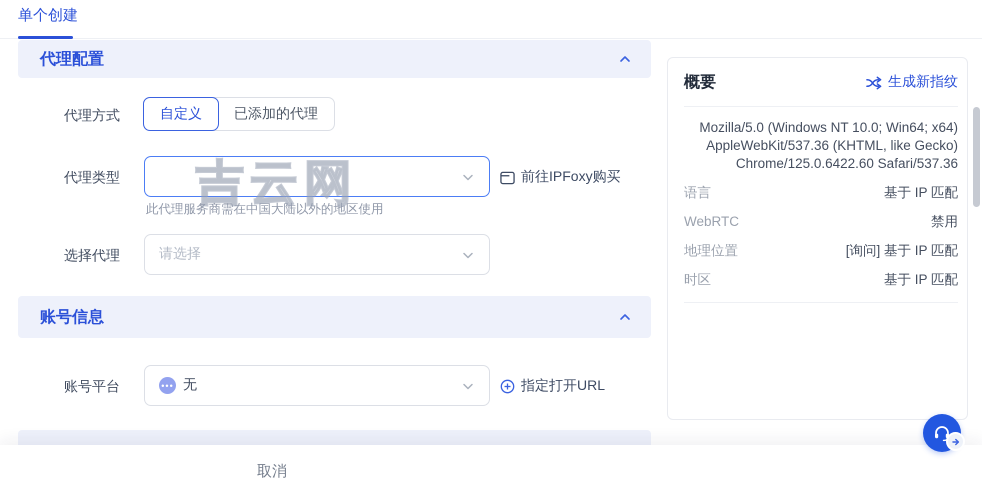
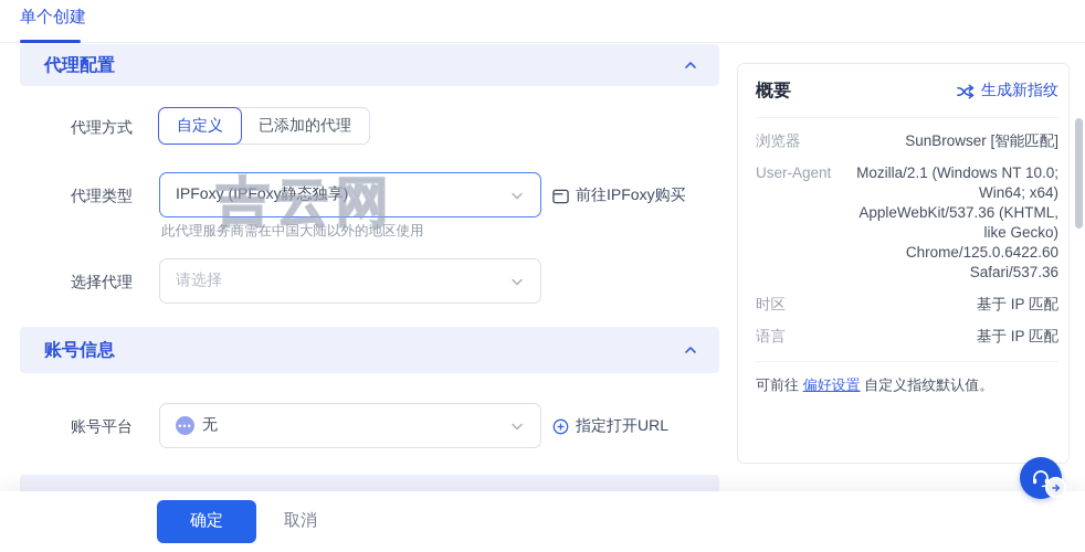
  单个创建
  代理配置
  代理方式
  自定义
  已添加的代理
  代理类型
+ IPFoxy (IPFoxy静态独享)
  前往IPFoxy购买
  此代理服务商需在中国大陆以外的地区使用
  选择代理
  请选择
  账号信息
  账号平台
  •••
  无
  指定打开URL
  吉云网
  概要
  生成新指纹
+ 浏览器
+ SunBrowser [智能匹配]
+ User-Agent
- Mozilla/5.0 (Windows NT 10.0; Win64; x64) AppleWebKit/537.36 (KHTML, like Gecko) Chrome/125.0.6422.60 Safari/537.36
+ Mozilla/2.1 (Windows NT 10.0; Win64; x64) AppleWebKit/537.36 (KHTML, like Gecko) Chrome/125.0.6422.60 Safari/537.36
- 语言
+ 时区
  基于 IP 匹配
- WebRTC
- 禁用
- 地理位置
- [询问] 基于 IP 匹配
- 时区
+ 语言
  基于 IP 匹配
+ 可前往 偏好设置 自定义指纹默认值。
+ 确定
  取消
